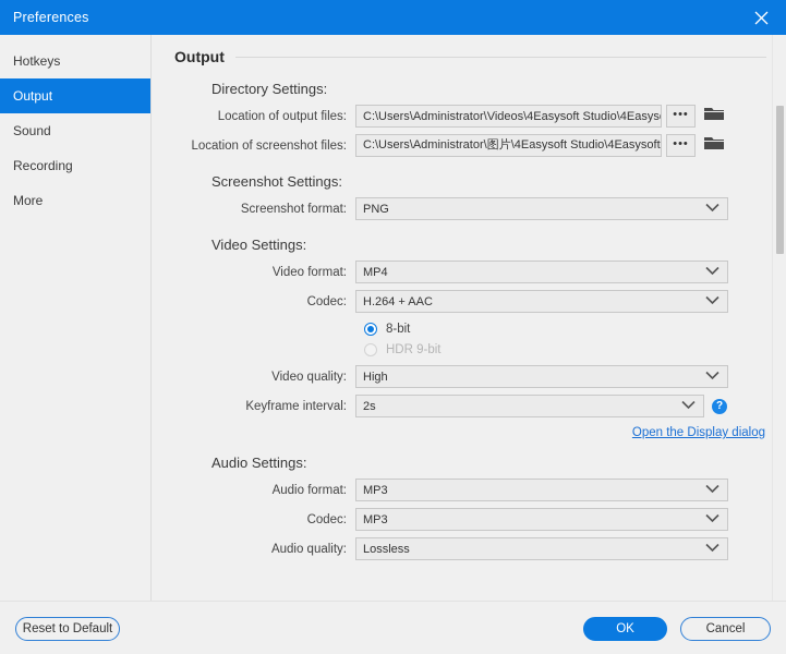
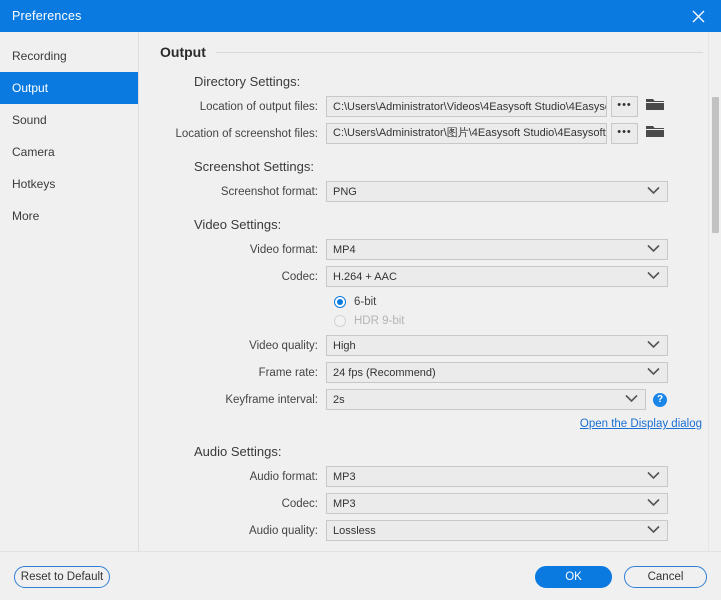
  Preferences
- Hotkeys
+ Recording
  Output
  Sound
+ Camera
- Recording
+ Hotkeys
  More
  Output
  Directory Settings:
  Location of output files:
  C:\Users\Administrator\Videos\4Easysoft Studio\4Easys
  •••
  Location of screenshot files:
  C:\Users\Administrator\图片\4Easysoft Studio\4Easysoft
  •••
  Screenshot Settings:
  Screenshot format:
  PNG
  Video Settings:
  Video format:
  MP4
  Codec:
  H.264 + AAC
- 8-bit
+ 6-bit
  HDR 9-bit
  Video quality:
  High
+ Frame rate:
+ 24 fps (Recommend)
  Keyframe interval:
  2s
  ?
  Open the Display dialog
  Audio Settings:
  Audio format:
  MP3
  Codec:
  MP3
  Audio quality:
  Lossless
  Reset to Default
  OK
  Cancel
